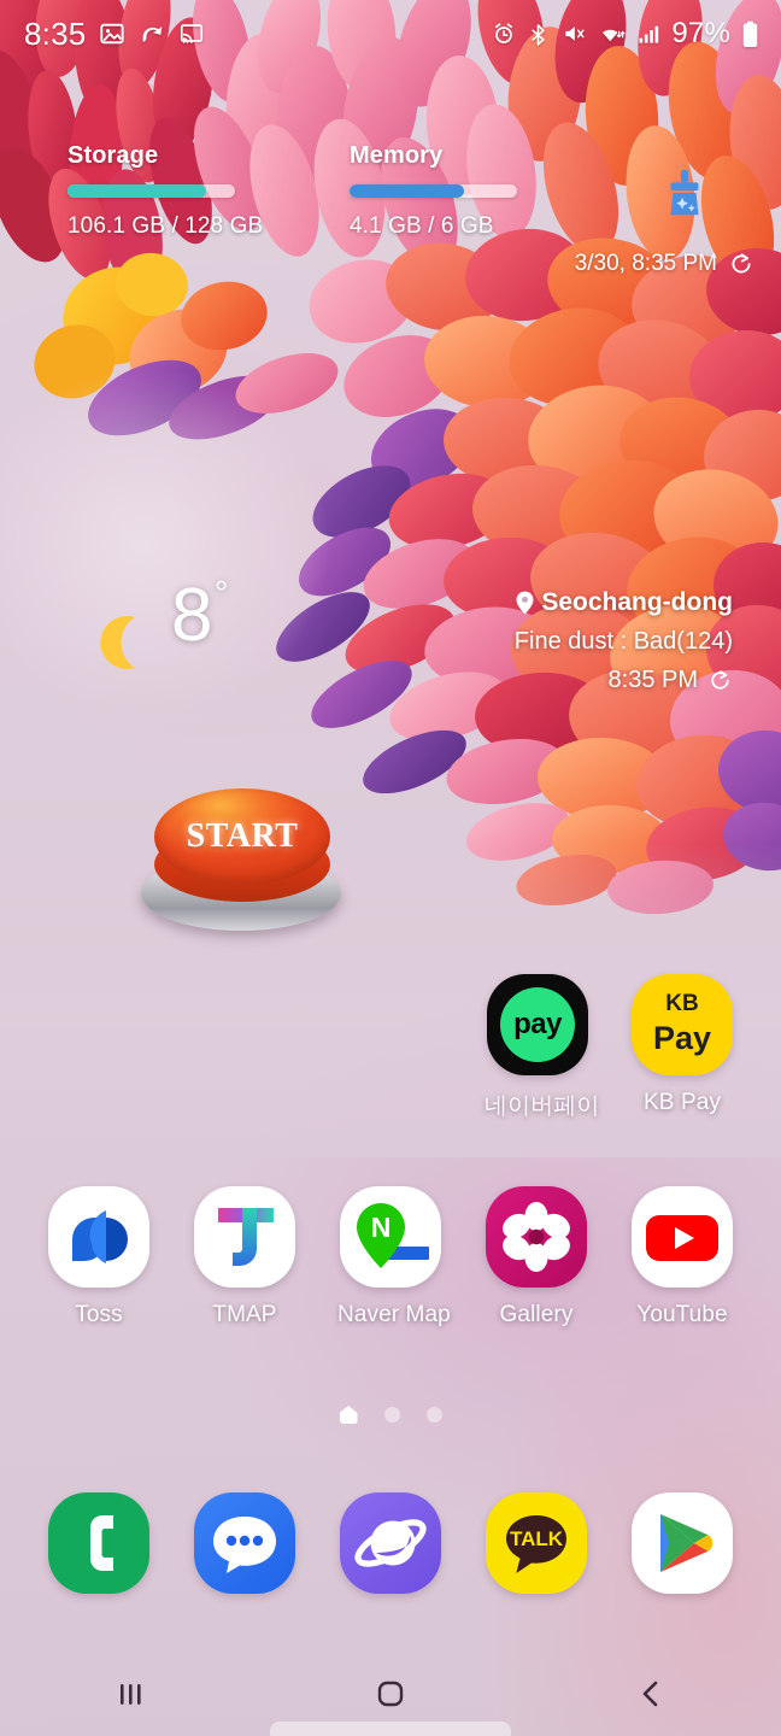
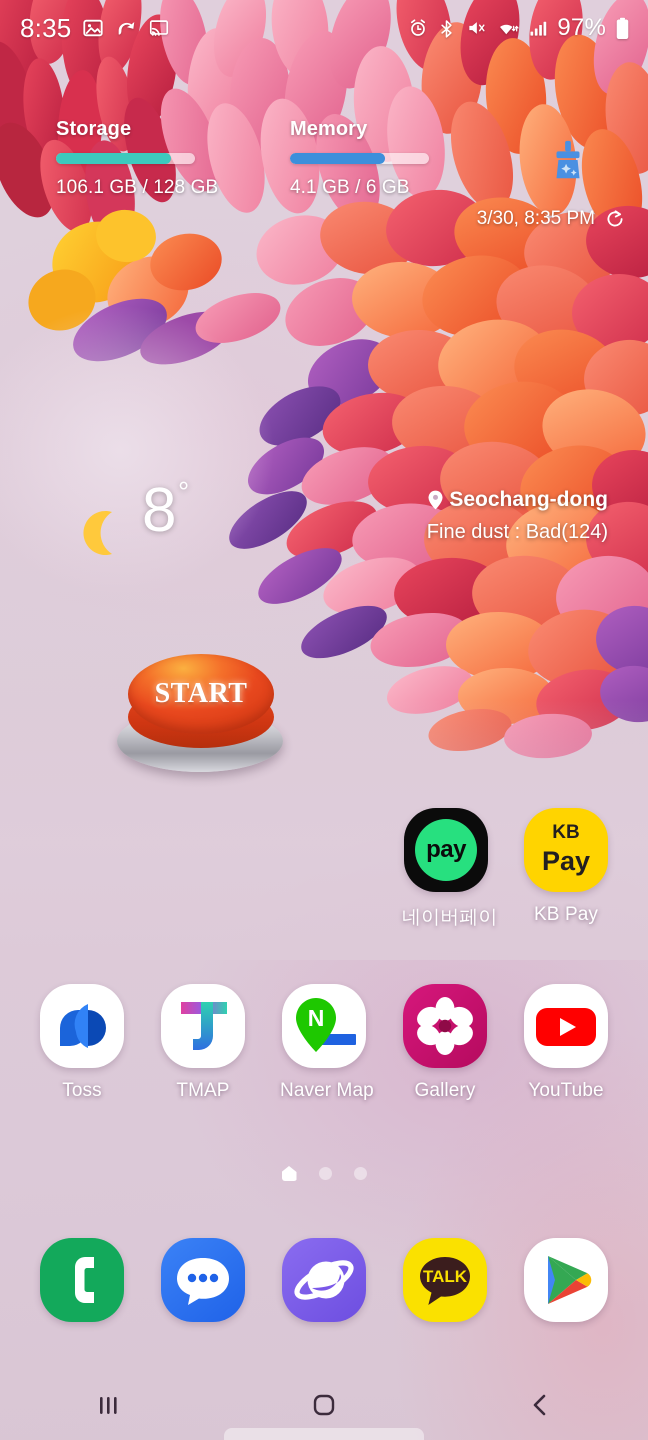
  8:35
  97%
  Storage
  106.1 GB / 128 GB
  Memory
  4.1 GB / 6 GB
  3/30, 8:35 PM
  8
  °
  Seochang-dong
  Fine dust : Bad(124)
- 8:35 PM
  START
  pay
  네이버페이
  KB
  Pay
  KB Pay
  Toss
  TMAP
  N
  Naver Map
  Gallery
  YouTube
  TALK
